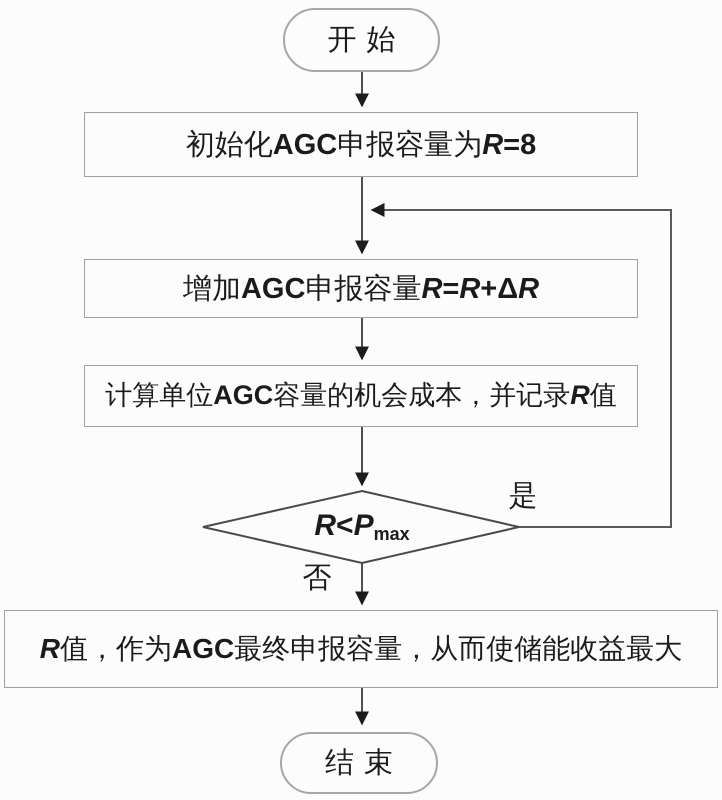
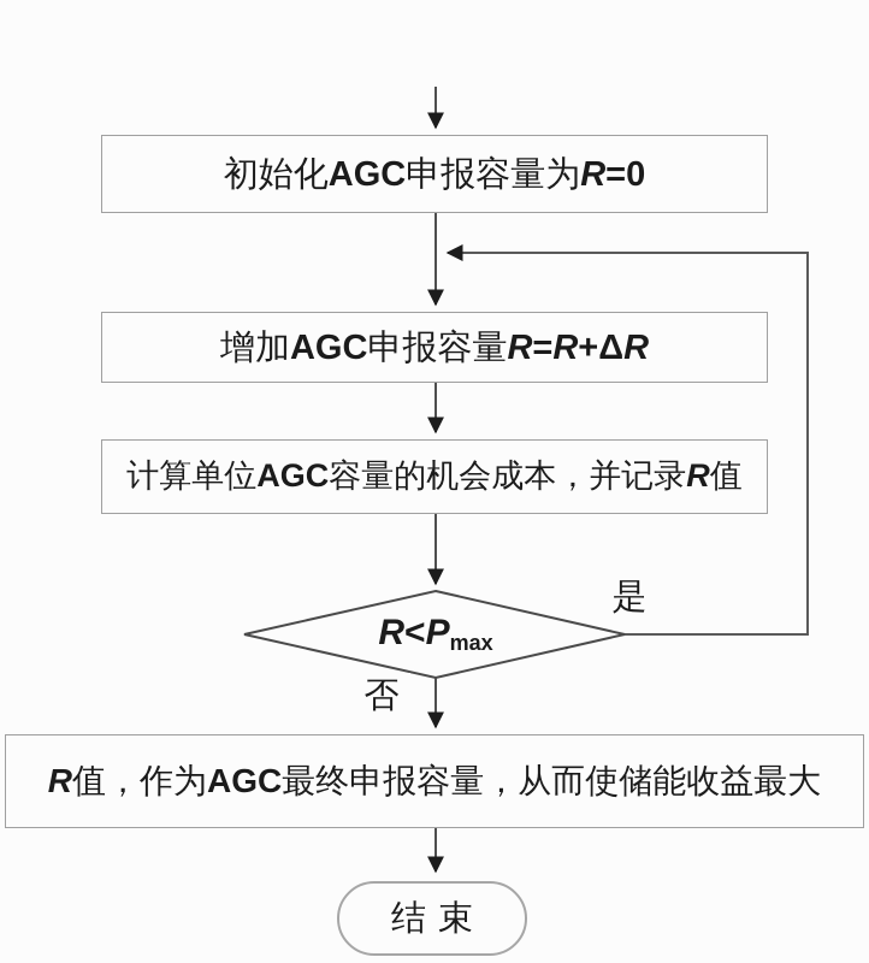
- 开始
- 初始化AGC申报容量为R=8
+ 初始化AGC申报容量为R=0
  增加AGC申报容量R=R+ΔR
  计算单位AGC容量的机会成本，并记录R值
  R<Pmax
  是
  否
  R值，作为AGC最终申报容量，从而使储能收益最大
  结束
